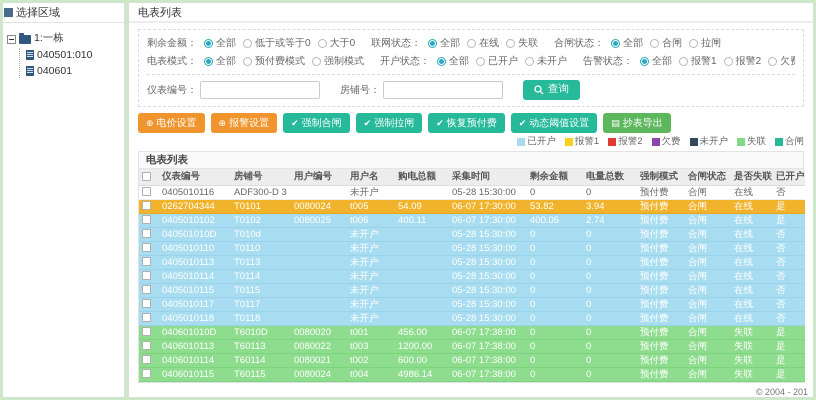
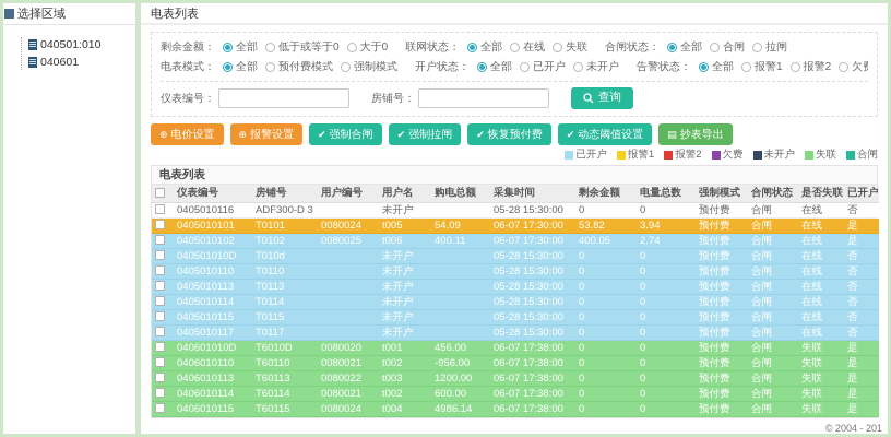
  选择区域
- 1:一栋
  040501:010
  040601
  电表列表
  剩余金额：
  全部
  低于或等于0
  大于0
  联网状态：
  全部
  在线
  失联
  合闸状态：
  全部
  合闸
  拉闸
  电表模式：
  全部
  预付费模式
  强制模式
  开户状态：
  全部
  已开户
  未开户
  告警状态：
  全部
  报警1
  报警2
  仪表编号：
  房铺号：
  查询
  ⊕
  电价设置
  ⊕
  报警设置
  ✔
  强制合闸
  ✔
  强制拉闸
  ✔
  恢复预付费
  ✔
  动态阈值设置
  ▤
  抄表导出
  已开户
  报警1
  报警2
  欠费
  未开户
  失联
  合闸
  电表列表
  	仪表编号	房铺号	用户编号	用户名	购电总额	采集时间	剩余金额	电量总数	强制模式	合闸状态	是否失联	已开户
  	0405010116	ADF300-D 3		未开户		05-28 15:30:00	0	0	预付费	合闸	在线	否
- 	0262704344	T0101	0080024	t005	54.09	06-07 17:30:00	53.82	3.94	预付费	合闸	在线	是
+ 	0405010101	T0101	0080024	t005	54.09	06-07 17:30:00	53.82	3.94	预付费	合闸	在线	是
  	0405010102	T0102	0080025	t006	400.11	06-07 17:30:00	400.05	2.74	预付费	合闸	在线	是
  	040501010D	T010d		未开户		05-28 15:30:00	0	0	预付费	合闸	在线	否
  	0405010110	T0110		未开户		05-28 15:30:00	0	0	预付费	合闸	在线	否
  	0405010113	T0113		未开户		05-28 15:30:00	0	0	预付费	合闸	在线	否
  	0405010114	T0114		未开户		05-28 15:30:00	0	0	预付费	合闸	在线	否
  	0405010115	T0115		未开户		05-28 15:30:00	0	0	预付费	合闸	在线	否
  	0405010117	T0117		未开户		05-28 15:30:00	0	0	预付费	合闸	在线	否
- 	0405010118	T0118		未开户		05-28 15:30:00	0	0	预付费	合闸	在线	否
  	040601010D	T6010D	0080020	t001	456.00	06-07 17:38:00	0	0	预付费	合闸	失联	是
+ 	0406010110	T60110	0080021	t002	-956.00	06-07 17:38:00	0	0	预付费	合闸	失联	是
  	0406010113	T60113	0080022	t003	1200.00	06-07 17:38:00	0	0	预付费	合闸	失联	是
  	0406010114	T60114	0080021	t002	600.00	06-07 17:38:00	0	0	预付费	合闸	失联	是
  	0406010115	T60115	0080024	t004	4986.14	06-07 17:38:00	0	0	预付费	合闸	失联	是
  © 2004 - 201
